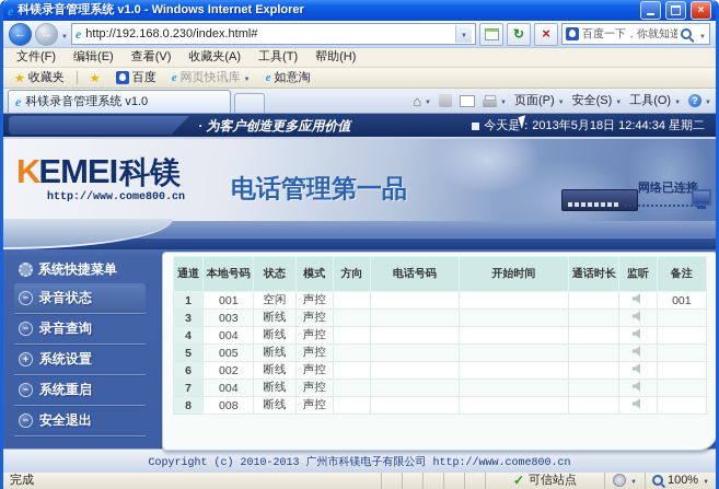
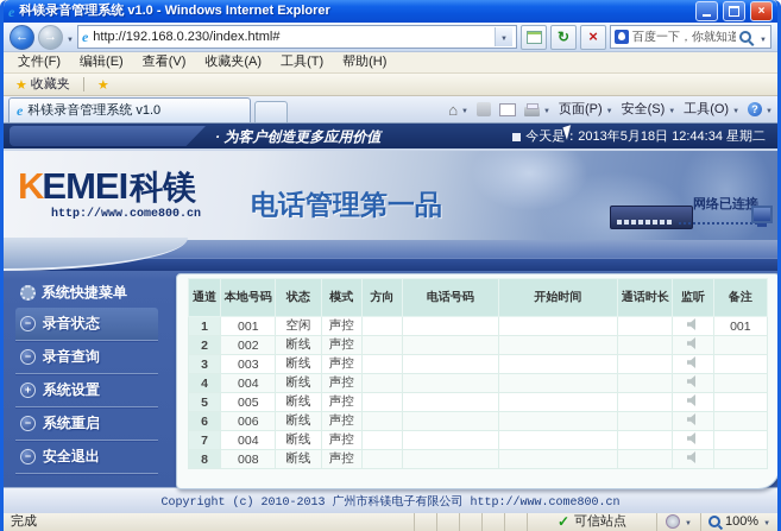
  科镁录音管理系统 v1.0 - Windows Internet Explorer
  ×
  http://192.168.0.230/index.html#
  百度一下，你就知道
  文件(F)
  编辑(E)
  查看(V)
  收藏夹(A)
  工具(T)
  帮助(H)
  收藏夹
- 百度
- 网页快讯库
- 如意淘
  科镁录音管理系统 v1.0
  页面(P)
  安全(S)
  工具(O)
  · 为客户创造更多应用价值
  今天是：2013年5月18日 12:44:34 星期二
  KEMEI科镁
  http://www.come800.cn
  电话管理第一品
  网络已连接
  系统快捷菜单
  −
  录音状态
  −
  录音查询
  +
  系统设置
  −
  系统重启
  −
  安全退出
  通道	本地号码	状态	模式	方向	电话号码	开始时间	通话时长	监听	备注
  1	001	空闲	声控						001
+ 2	002	断线	声控
  3	003	断线	声控
  4	004	断线	声控
  5	005	断线	声控
- 6	002	断线	声控
+ 6	006	断线	声控
  7	004	断线	声控
  8	008	断线	声控
  Copyright (c) 2010-2013 广州市科镁电子有限公司 http://www.come800.cn
  完成
  可信站点
  100%
